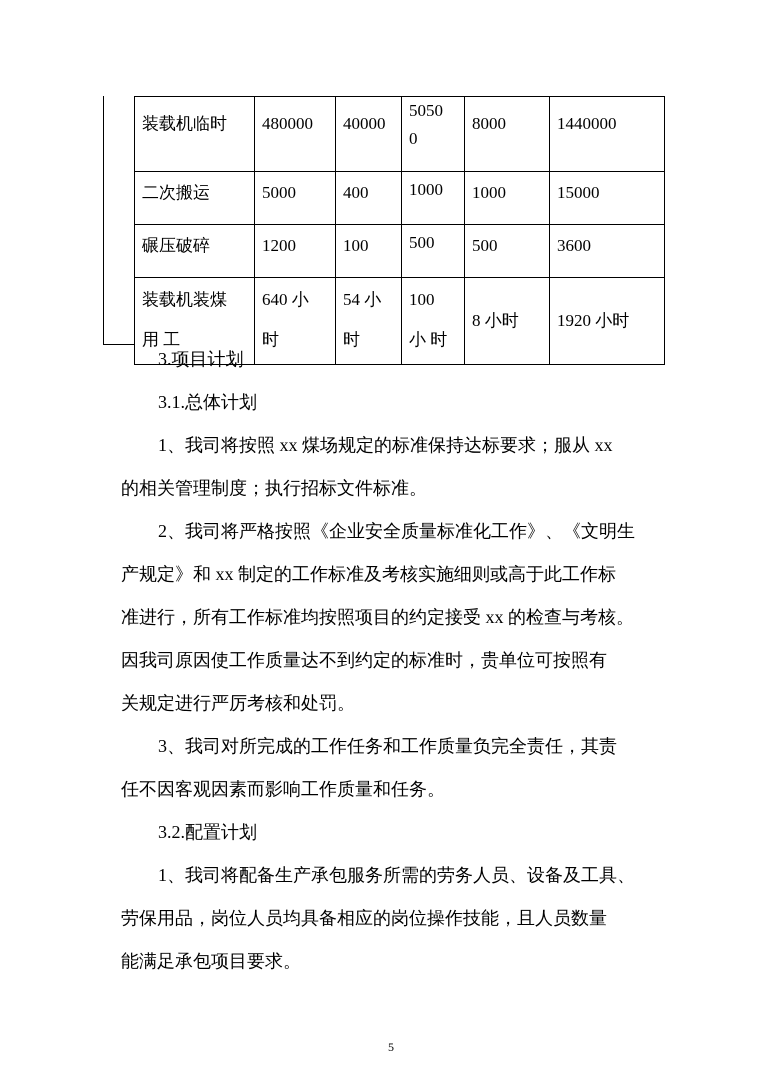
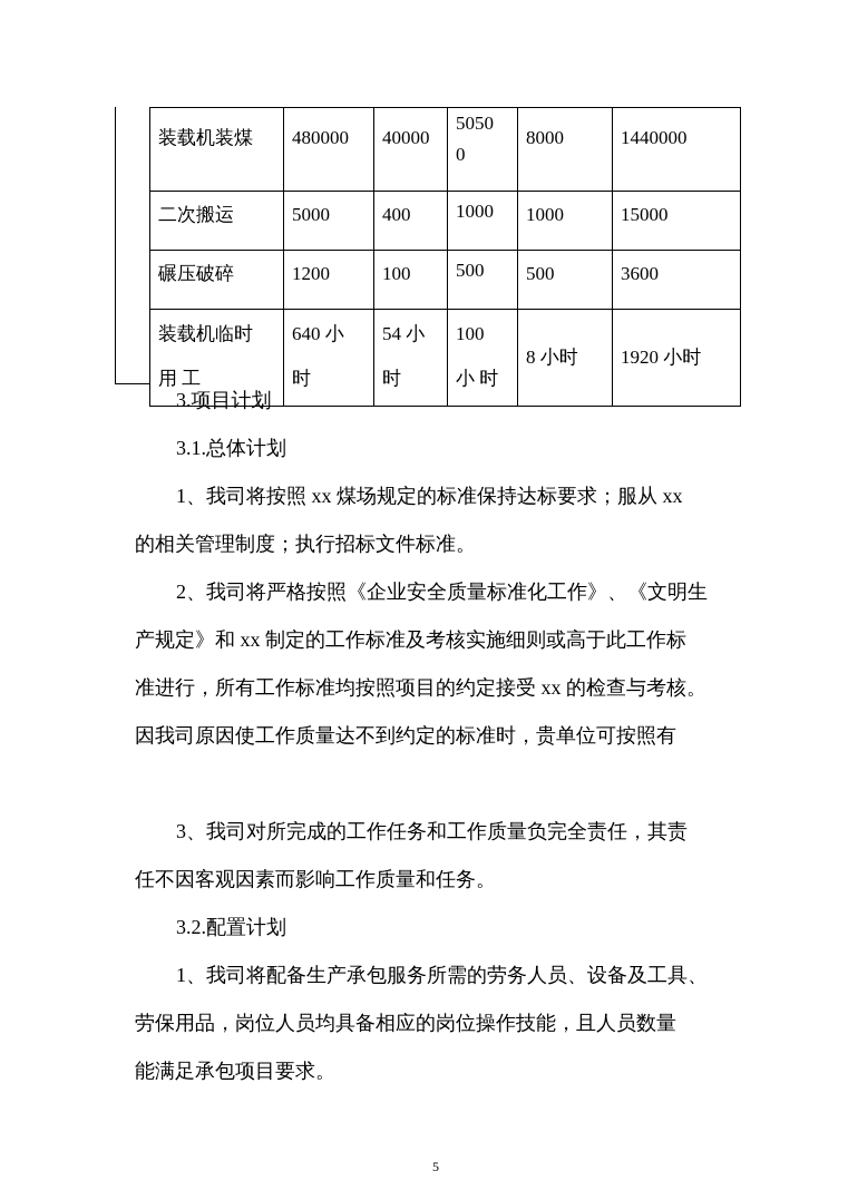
- 装载机临时	480000	40000	50500	8000	1440000
+ 装载机装煤	480000	40000	50500	8000	1440000
  二次搬运	5000	400	1000	1000	15000
  碾压破碎	1200	100	500	500	3600
- 装载机装煤用 工	640 小时	54 小时	100小 时	8 小时	1920 小时
+ 装载机临时用 工	640 小时	54 小时	100小 时	8 小时	1920 小时
  3.项目计划
  3.1.总体计划
  1、我司将按照 xx 煤场规定的标准保持达标要求；服从 xx
  的相关管理制度；执行招标文件标准。
  2、我司将严格按照《企业安全质量标准化工作》、《文明生
  产规定》和 xx 制定的工作标准及考核实施细则或高于此工作标
  准进行，所有工作标准均按照项目的约定接受 xx 的检查与考核。
  因我司原因使工作质量达不到约定的标准时，贵单位可按照有
- 关规定进行严厉考核和处罚。
  3、我司对所完成的工作任务和工作质量负完全责任，其责
  任不因客观因素而影响工作质量和任务。
  3.2.配置计划
  1、我司将配备生产承包服务所需的劳务人员、设备及工具、
  劳保用品，岗位人员均具备相应的岗位操作技能，且人员数量
  能满足承包项目要求。
  5
